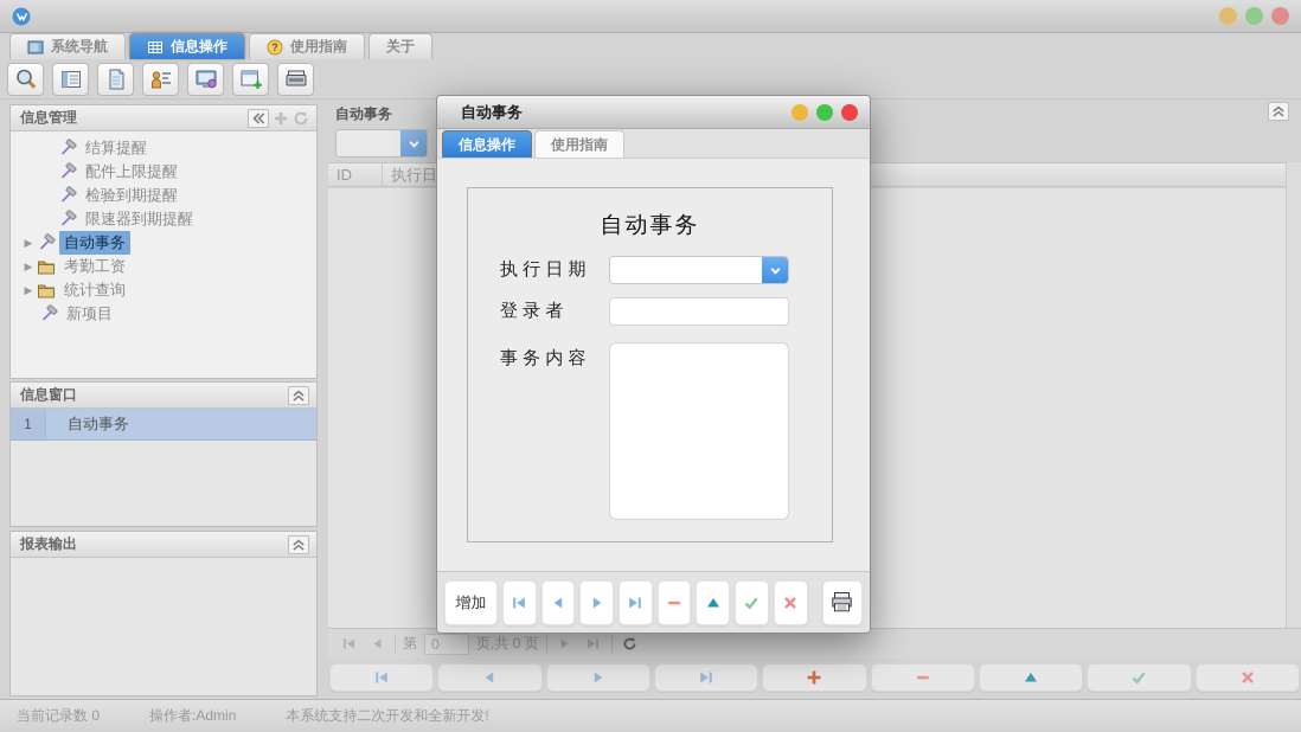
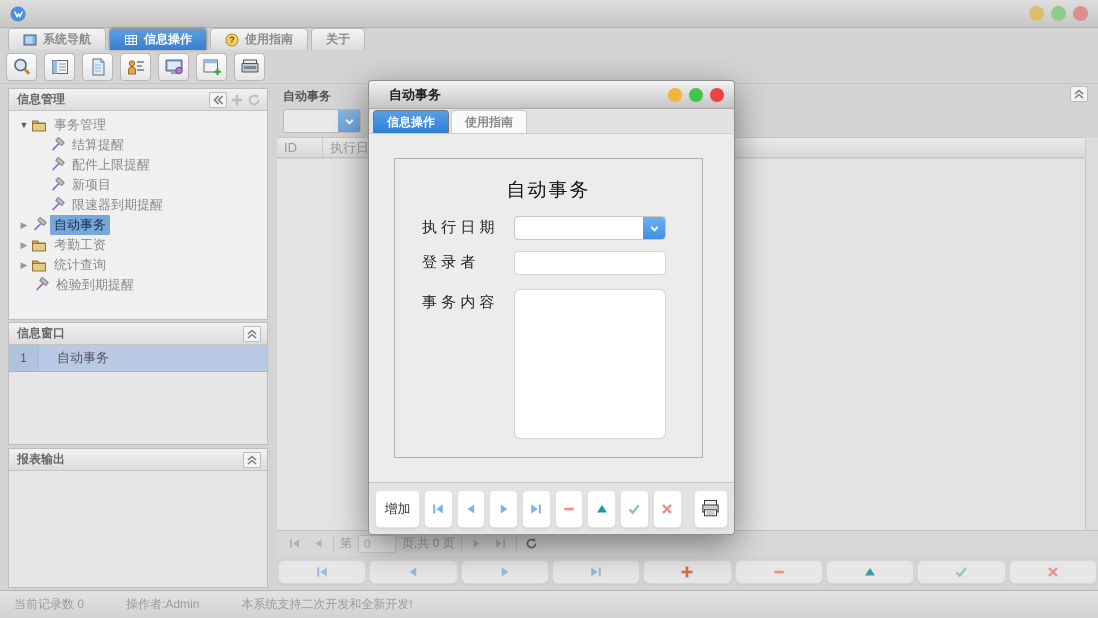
  系统导航
  信息操作
  ?
  使用指南
  关于
  信息管理
+ ▼
+ 事务管理
  结算提醒
  配件上限提醒
- 检验到期提醒
+ 新项目
  限速器到期提醒
  ▶
  自动事务
  ▶
  考勤工资
  ▶
  统计查询
- 新项目
+ 检验到期提醒
  信息窗口
  1
  自动事务
  报表输出
  自动事务
  ID
  执行日
  第
  0
  页,共 0 页
  当前记录数 0
  操作者:Admin
  本系统支持二次开发和全新开发!
  自动事务
  信息操作
  使用指南
  自动事务
  执 行 日 期
  登 录 者
  事 务 内 容
  增加
